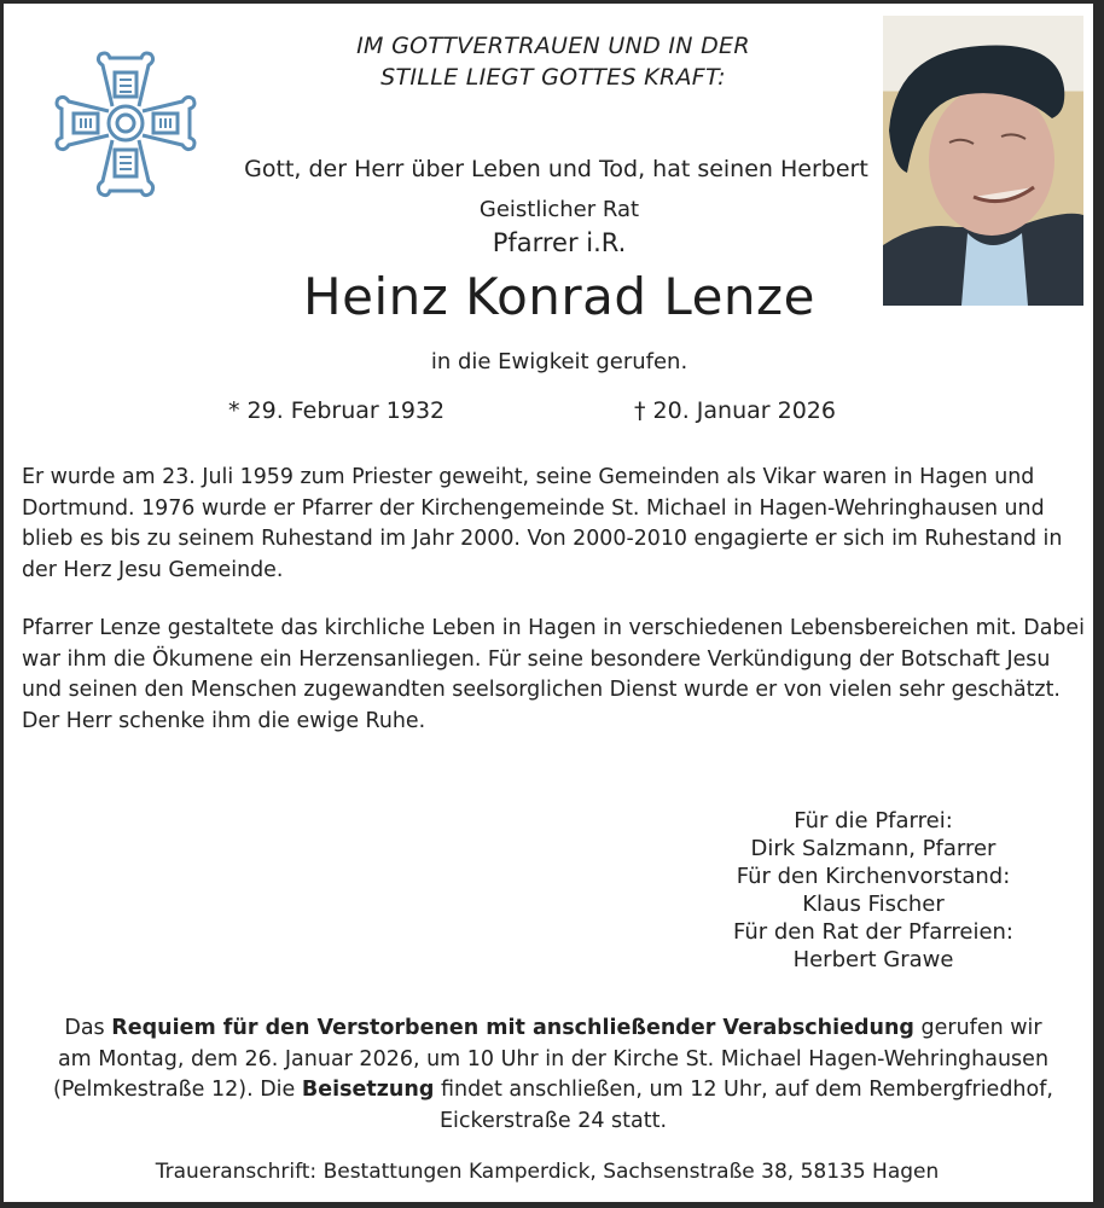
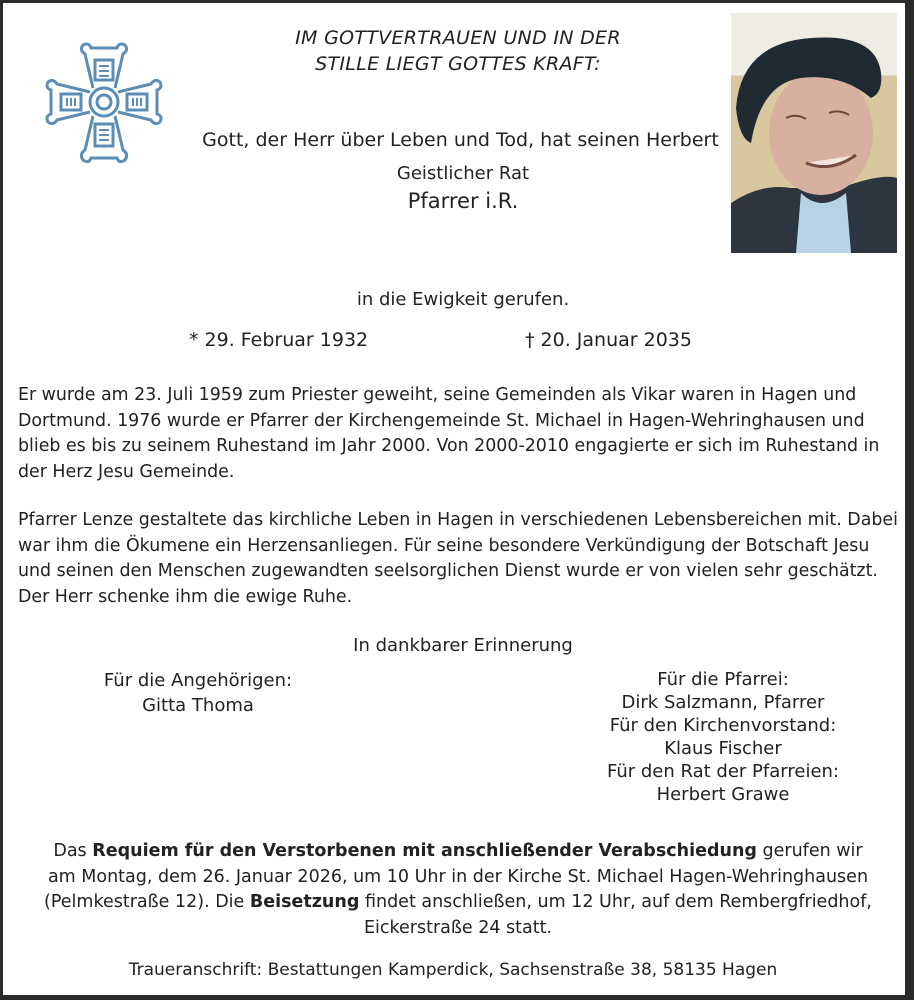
  IM GOTTVERTRAUEN UND IN DER
  STILLE LIEGT GOTTES KRAFT:
  Gott, der Herr über Leben und Tod, hat seinen Herbert
  Geistlicher Rat
  Pfarrer i.R.
- Heinz Konrad Lenze
  in die Ewigkeit gerufen.
  * 29. Februar 1932
- † 20. Januar 2026
+ † 20. Januar 2035
  Er wurde am 23. Juli 1959 zum Priester geweiht, seine Gemeinden als Vikar waren in Hagen und Dortmund. 1976 wurde er Pfarrer der Kirchengemeinde St. Michael in Hagen-Wehringhausen und blieb es bis zu seinem Ruhestand im Jahr 2000. Von 2000-2010 engagierte er sich im Ruhestand in der Herz Jesu Gemeinde.
  Pfarrer Lenze gestaltete das kirchliche Leben in Hagen in verschiedenen Lebensbereichen mit. Dabei war ihm die Ökumene ein Herzensanliegen. Für seine besondere Verkündigung der Botschaft Jesu und seinen den Menschen zugewandten seelsorglichen Dienst wurde er von vielen sehr geschätzt. Der Herr schenke ihm die ewige Ruhe.
+ In dankbarer Erinnerung
+ Für die Angehörigen:
+ Gitta Thoma
  Für die Pfarrei:
  Dirk Salzmann, Pfarrer
  Für den Kirchenvorstand:
  Klaus Fischer
  Für den Rat der Pfarreien:
  Herbert Grawe
  Das Requiem für den Verstorbenen mit anschließender Verabschiedung gerufen wir am Montag, dem 26. Januar 2026, um 10 Uhr in der Kirche St. Michael Hagen-Wehringhausen (Pelmkestraße 12). Die Beisetzung findet anschließen, um 12 Uhr, auf dem Rembergfriedhof, Eickerstraße 24 statt.
  Traueranschrift: Bestattungen Kamperdick, Sachsenstraße 38, 58135 Hagen
